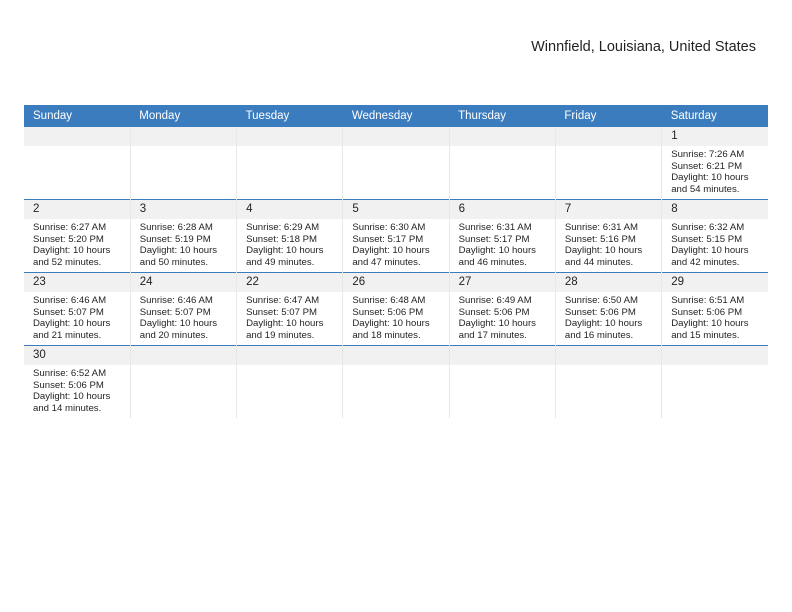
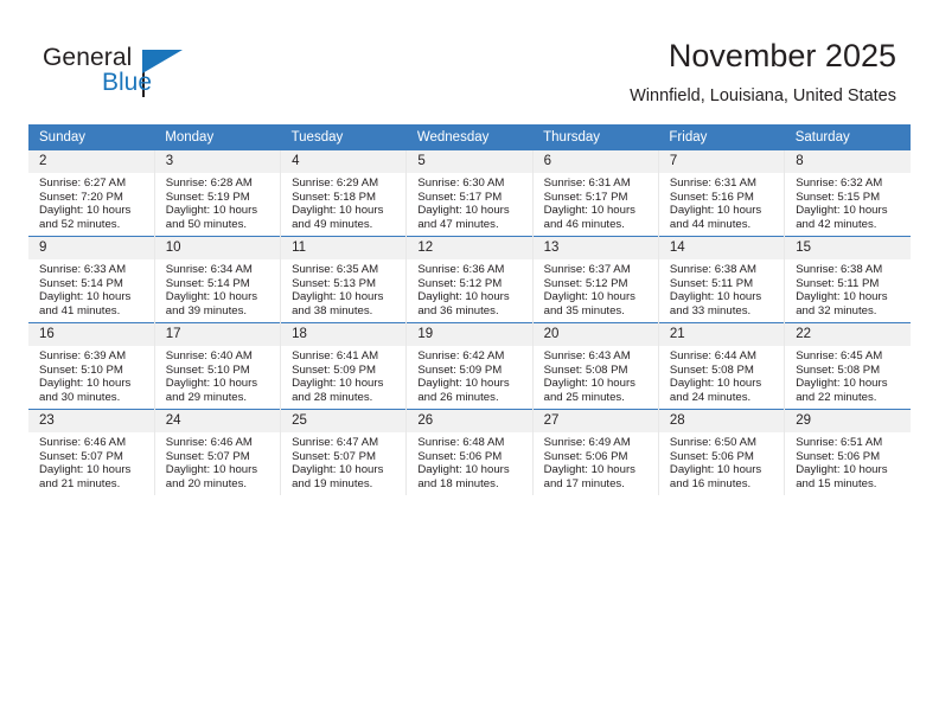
+ General
+ Blue
+ November 2025
  Winnfield, Louisiana, United States
  Sunday	Monday	Tuesday	Wednesday	Thursday	Friday	Saturday
- 						1Sunrise: 7:26 AMSunset: 6:21 PMDaylight: 10 hoursand 54 minutes.
- 2Sunrise: 6:27 AMSunset: 5:20 PMDaylight: 10 hoursand 52 minutes.	3Sunrise: 6:28 AMSunset: 5:19 PMDaylight: 10 hoursand 50 minutes.	4Sunrise: 6:29 AMSunset: 5:18 PMDaylight: 10 hoursand 49 minutes.	5Sunrise: 6:30 AMSunset: 5:17 PMDaylight: 10 hoursand 47 minutes.	6Sunrise: 6:31 AMSunset: 5:17 PMDaylight: 10 hoursand 46 minutes.	7Sunrise: 6:31 AMSunset: 5:16 PMDaylight: 10 hoursand 44 minutes.	8Sunrise: 6:32 AMSunset: 5:15 PMDaylight: 10 hoursand 42 minutes.
+ 2Sunrise: 6:27 AMSunset: 7:20 PMDaylight: 10 hoursand 52 minutes.	3Sunrise: 6:28 AMSunset: 5:19 PMDaylight: 10 hoursand 50 minutes.	4Sunrise: 6:29 AMSunset: 5:18 PMDaylight: 10 hoursand 49 minutes.	5Sunrise: 6:30 AMSunset: 5:17 PMDaylight: 10 hoursand 47 minutes.	6Sunrise: 6:31 AMSunset: 5:17 PMDaylight: 10 hoursand 46 minutes.	7Sunrise: 6:31 AMSunset: 5:16 PMDaylight: 10 hoursand 44 minutes.	8Sunrise: 6:32 AMSunset: 5:15 PMDaylight: 10 hoursand 42 minutes.
+ 9Sunrise: 6:33 AMSunset: 5:14 PMDaylight: 10 hoursand 41 minutes.	10Sunrise: 6:34 AMSunset: 5:14 PMDaylight: 10 hoursand 39 minutes.	11Sunrise: 6:35 AMSunset: 5:13 PMDaylight: 10 hoursand 38 minutes.	12Sunrise: 6:36 AMSunset: 5:12 PMDaylight: 10 hoursand 36 minutes.	13Sunrise: 6:37 AMSunset: 5:12 PMDaylight: 10 hoursand 35 minutes.	14Sunrise: 6:38 AMSunset: 5:11 PMDaylight: 10 hoursand 33 minutes.	15Sunrise: 6:38 AMSunset: 5:11 PMDaylight: 10 hoursand 32 minutes.
+ 16Sunrise: 6:39 AMSunset: 5:10 PMDaylight: 10 hoursand 30 minutes.	17Sunrise: 6:40 AMSunset: 5:10 PMDaylight: 10 hoursand 29 minutes.	18Sunrise: 6:41 AMSunset: 5:09 PMDaylight: 10 hoursand 28 minutes.	19Sunrise: 6:42 AMSunset: 5:09 PMDaylight: 10 hoursand 26 minutes.	20Sunrise: 6:43 AMSunset: 5:08 PMDaylight: 10 hoursand 25 minutes.	21Sunrise: 6:44 AMSunset: 5:08 PMDaylight: 10 hoursand 24 minutes.	22Sunrise: 6:45 AMSunset: 5:08 PMDaylight: 10 hoursand 22 minutes.
- 23Sunrise: 6:46 AMSunset: 5:07 PMDaylight: 10 hoursand 21 minutes.	24Sunrise: 6:46 AMSunset: 5:07 PMDaylight: 10 hoursand 20 minutes.	22Sunrise: 6:47 AMSunset: 5:07 PMDaylight: 10 hoursand 19 minutes.	26Sunrise: 6:48 AMSunset: 5:06 PMDaylight: 10 hoursand 18 minutes.	27Sunrise: 6:49 AMSunset: 5:06 PMDaylight: 10 hoursand 17 minutes.	28Sunrise: 6:50 AMSunset: 5:06 PMDaylight: 10 hoursand 16 minutes.	29Sunrise: 6:51 AMSunset: 5:06 PMDaylight: 10 hoursand 15 minutes.
+ 23Sunrise: 6:46 AMSunset: 5:07 PMDaylight: 10 hoursand 21 minutes.	24Sunrise: 6:46 AMSunset: 5:07 PMDaylight: 10 hoursand 20 minutes.	25Sunrise: 6:47 AMSunset: 5:07 PMDaylight: 10 hoursand 19 minutes.	26Sunrise: 6:48 AMSunset: 5:06 PMDaylight: 10 hoursand 18 minutes.	27Sunrise: 6:49 AMSunset: 5:06 PMDaylight: 10 hoursand 17 minutes.	28Sunrise: 6:50 AMSunset: 5:06 PMDaylight: 10 hoursand 16 minutes.	29Sunrise: 6:51 AMSunset: 5:06 PMDaylight: 10 hoursand 15 minutes.
- 30Sunrise: 6:52 AMSunset: 5:06 PMDaylight: 10 hoursand 14 minutes.
